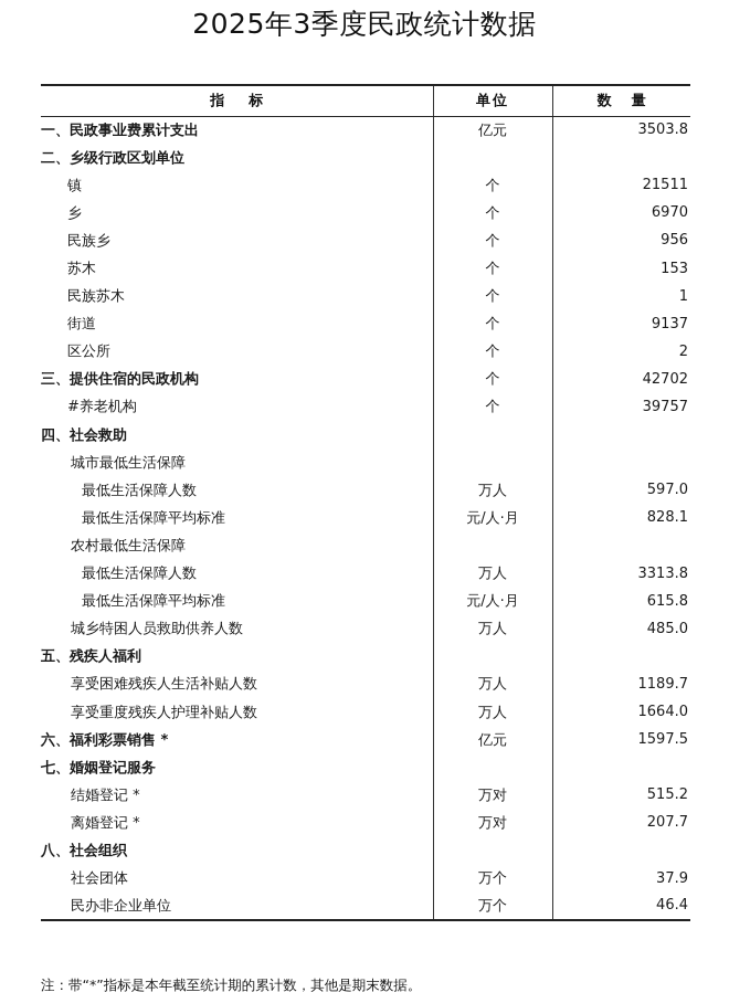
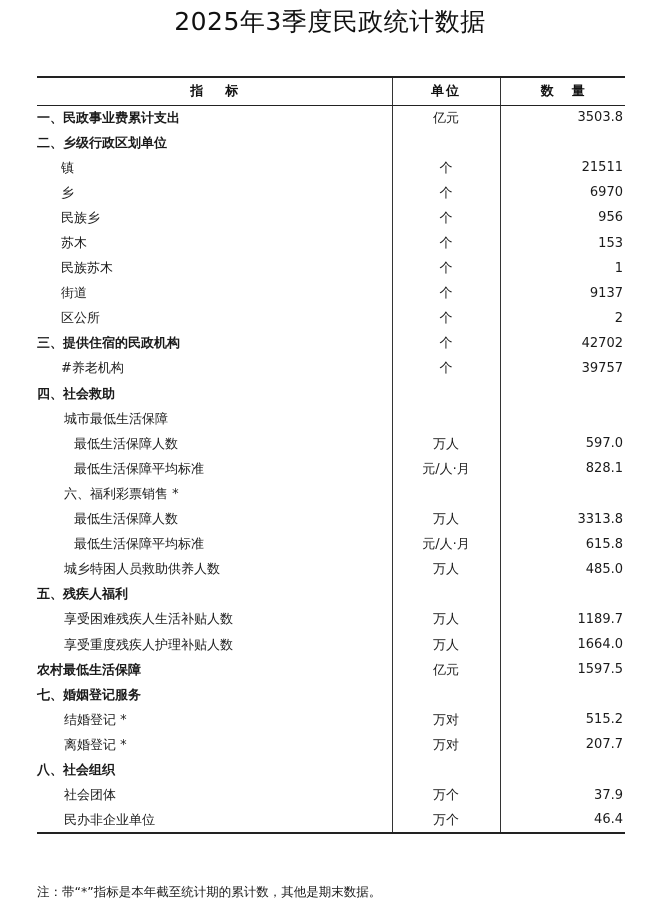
  2025年3季度民政统计数据
  指标	单位	数量
  一、民政事业费累计支出	亿元	3503.8
  二、乡级行政区划单位
  镇	个	21511
  乡	个	6970
  民族乡	个	956
  苏木	个	153
  民族苏木	个	1
  街道	个	9137
  区公所	个	2
  三、提供住宿的民政机构	个	42702
  #养老机构	个	39757
  四、社会救助
  城市最低生活保障
  最低生活保障人数	万人	597.0
  最低生活保障平均标准	元/人·月	828.1
- 农村最低生活保障
+ 六、福利彩票销售 *
  最低生活保障人数	万人	3313.8
  最低生活保障平均标准	元/人·月	615.8
  城乡特困人员救助供养人数	万人	485.0
  五、残疾人福利
  享受困难残疾人生活补贴人数	万人	1189.7
  享受重度残疾人护理补贴人数	万人	1664.0
- 六、福利彩票销售 *	亿元	1597.5
+ 农村最低生活保障	亿元	1597.5
  七、婚姻登记服务
  结婚登记 *	万对	515.2
  离婚登记 *	万对	207.7
  八、社会组织
  社会团体	万个	37.9
  民办非企业单位	万个	46.4
  注：带“*”指标是本年截至统计期的累计数，其他是期末数据。
